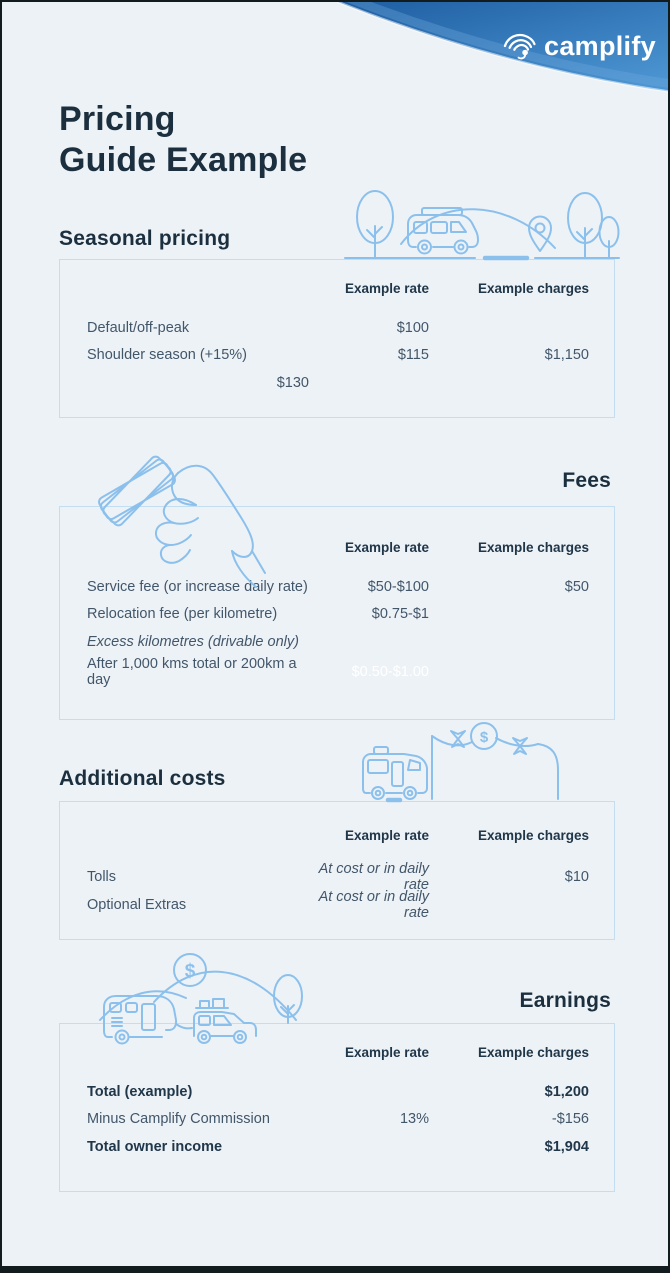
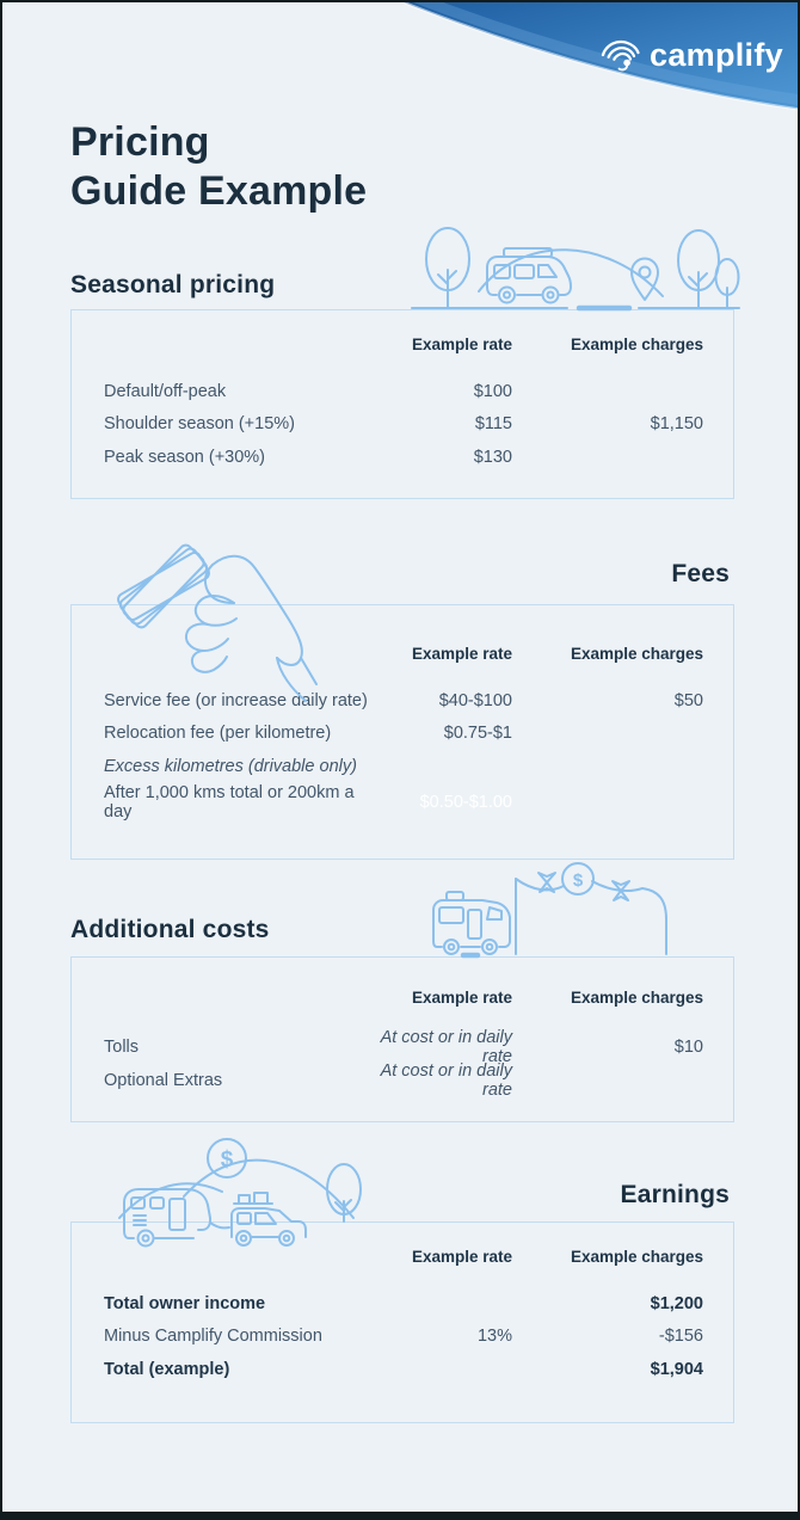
  camplify
  Pricing
  Guide Example
  Seasonal pricing
  Example rate
  Example charges
  Default/off-peak
  $100
  Shoulder season (+15%)
  $115
  $1,150
+ Peak season (+30%)
  $130
  Fees
  Example rate
  Example charges
  Service fee (or increase dily rate)
- $50-$100
+ $40-$100
  $50
  Relocation fee (per kilometre)
  $0.75-$1
  Excess kilometres (drivable only)
  After 1,000 kms total or 200km a day
  Additional costs
  $
  Example rate
  Example charges
  Tolls
  At cost or in daily rate
  $10
  Optional Extras
  At cost or in daily rate
  Earnings
  $
  Example rate
  Example charges
- Total (example)
+ Total owner income
  $1,200
  Minus Camplify Commission
  13%
  -$156
- Total owner income
+ Total (example)
  $1,904
